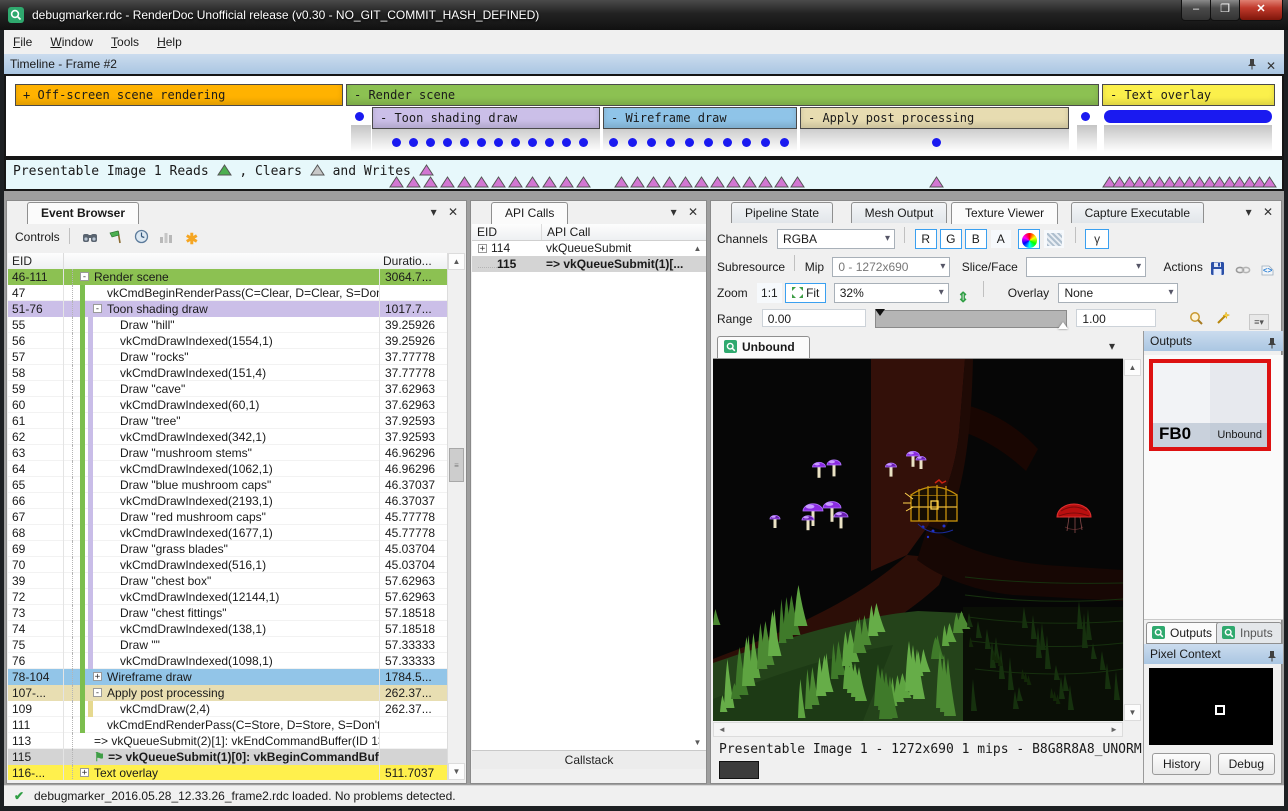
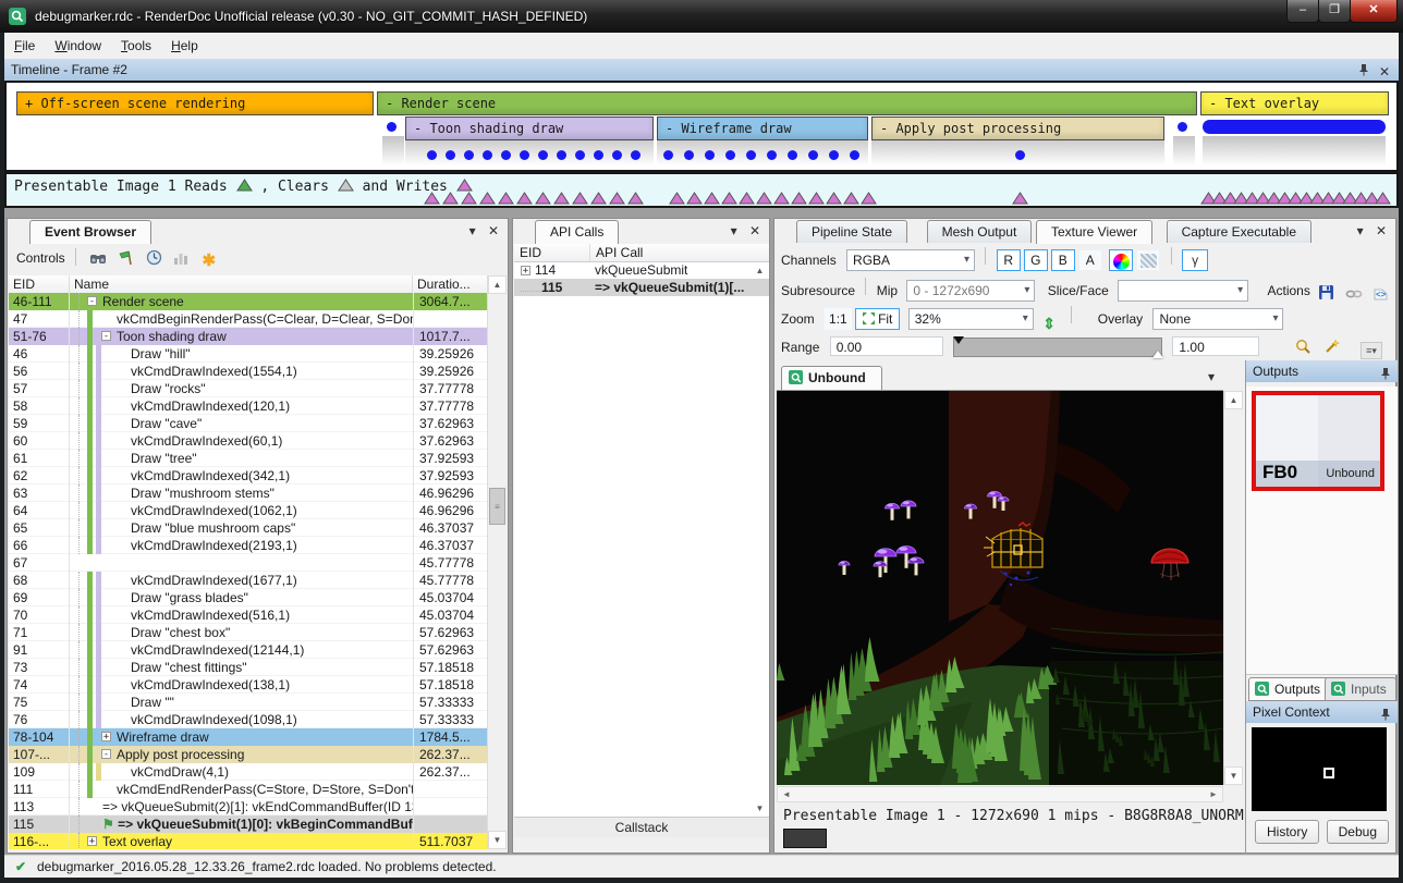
  debugmarker.rdc - RenderDoc Unofficial release (v0.30 - NO_GIT_COMMIT_HASH_DEFINED)
  –
  ❐
  ✕
  File Window Tools Help
  Timeline - Frame #2
  ✕
  + Off-screen scene rendering
  - Render scene
  - Text overlay
  - Toon shading draw
  - Wireframe draw
  - Apply post processing
  Presentable Image 1 Reads , Clears and Writes
  Event Browser
  ▾ ✕
  Controls ✱
  EID
+ Name
  Duratio...
  46-111
  -
  Render scene
  3064.7...
  47
  vkCmdBeginRenderPass(C=Clear, D=Clear, S=Do
  51-76
  -
  Toon shading draw
  1017.7...
- 55
+ 46
  Draw "hill"
  39.25926
  56
  vkCmdDrawIndexed(1554,1)
  39.25926
  57
  Draw "rocks"
  37.77778
  58
- vkCmdDrawIndexed(151,4)
+ vkCmdDrawIndexed(120,1)
  37.77778
  59
  Draw "cave"
  37.62963
  60
  vkCmdDrawIndexed(60,1)
  37.62963
  61
  Draw "tree"
  37.92593
  62
  vkCmdDrawIndexed(342,1)
  37.92593
  63
  Draw "mushroom stems"
  46.96296
  64
  vkCmdDrawIndexed(1062,1)
  46.96296
  65
  Draw "blue mushroom caps"
  46.37037
  66
  vkCmdDrawIndexed(2193,1)
  46.37037
  67
- Draw "red mushroom caps"
  45.77778
  68
  vkCmdDrawIndexed(1677,1)
  45.77778
  69
  Draw "grass blades"
  45.03704
  70
  vkCmdDrawIndexed(516,1)
  45.03704
- 39
+ 71
  Draw "chest box"
  57.62963
- 72
+ 91
  vkCmdDrawIndexed(12144,1)
  57.62963
  73
  Draw "chest fittings"
  57.18518
  74
  vkCmdDrawIndexed(138,1)
  57.18518
  75
  Draw ""
  57.33333
  76
  vkCmdDrawIndexed(1098,1)
  57.33333
  78-104
  +
  Wireframe draw
  1784.5...
  107-...
  -
  Apply post processing
  262.37...
  109
- vkCmdDraw(2,4)
+ vkCmdDraw(4,1)
  262.37...
  111
  vkCmdEndRenderPass(C=Store, D=Store, S=Don't
  113
  => vkQueueSubmit(2)[1]: vkEndCommandBuffer(ID 1
  115
  ⚑ => vkQueueSubmit(1)[0]: vkBeginCommandBuf
  116-...
  +
  Text overlay
  511.7037
  ▲
  ≡
  ▼
  API Calls
  ▾ ✕
  EID
  API Call
  + 114
  vkQueueSubmit
  115
  => vkQueueSubmit(1)[...
  ▲
  ▼
  Callstack
  ▾ ✕
  Pipeline State
  Mesh Output
  Texture Viewer
  Capture Executable
  Channels RGBA R G B A γ
  Subresource Mip 0 - 1272x690 Slice/Face Actions
  <>
  Zoom 1:1 Fit 32% ⇕ Overlay None
  Range 0.00 1.00
  ≡▾
  Unbound
  ▾
  ▲
  ▼
  ◄
  ►
  Presentable Image 1 - 1272x690 1 mips - B8G8R8A8_UNORM
  Outputs
  FB0
  Unbound
  Outputs
  Inputs
  Pixel Context
  History
  Debug
  ✔
  debugmarker_2016.05.28_12.33.26_frame2.rdc loaded. No problems detected.
